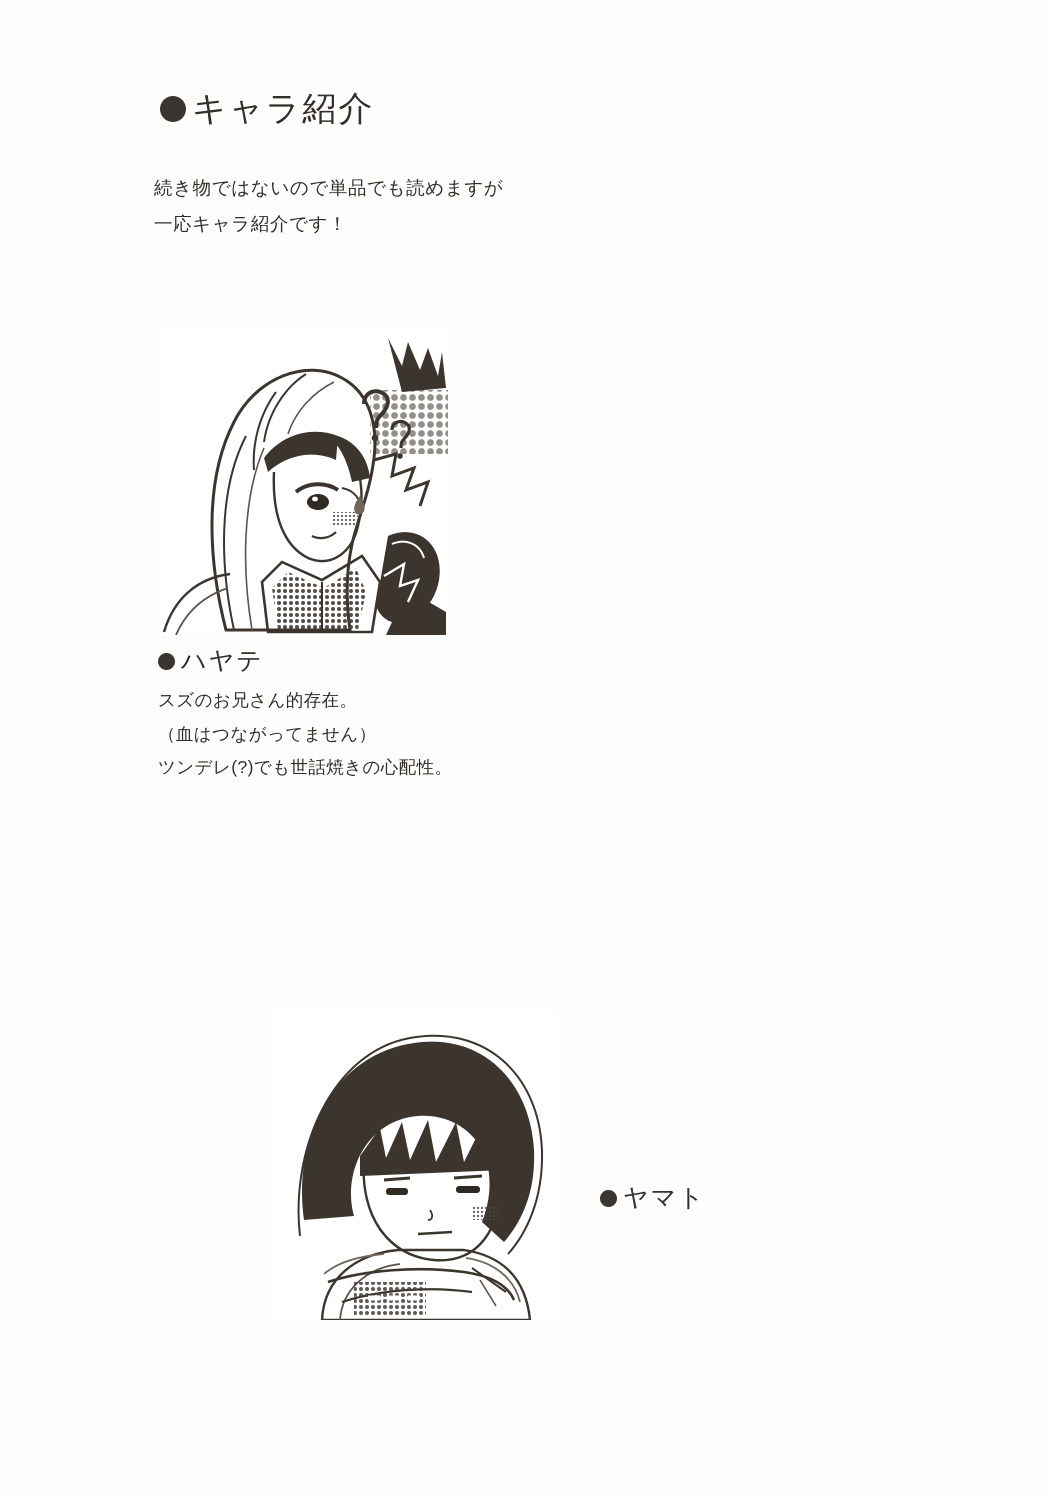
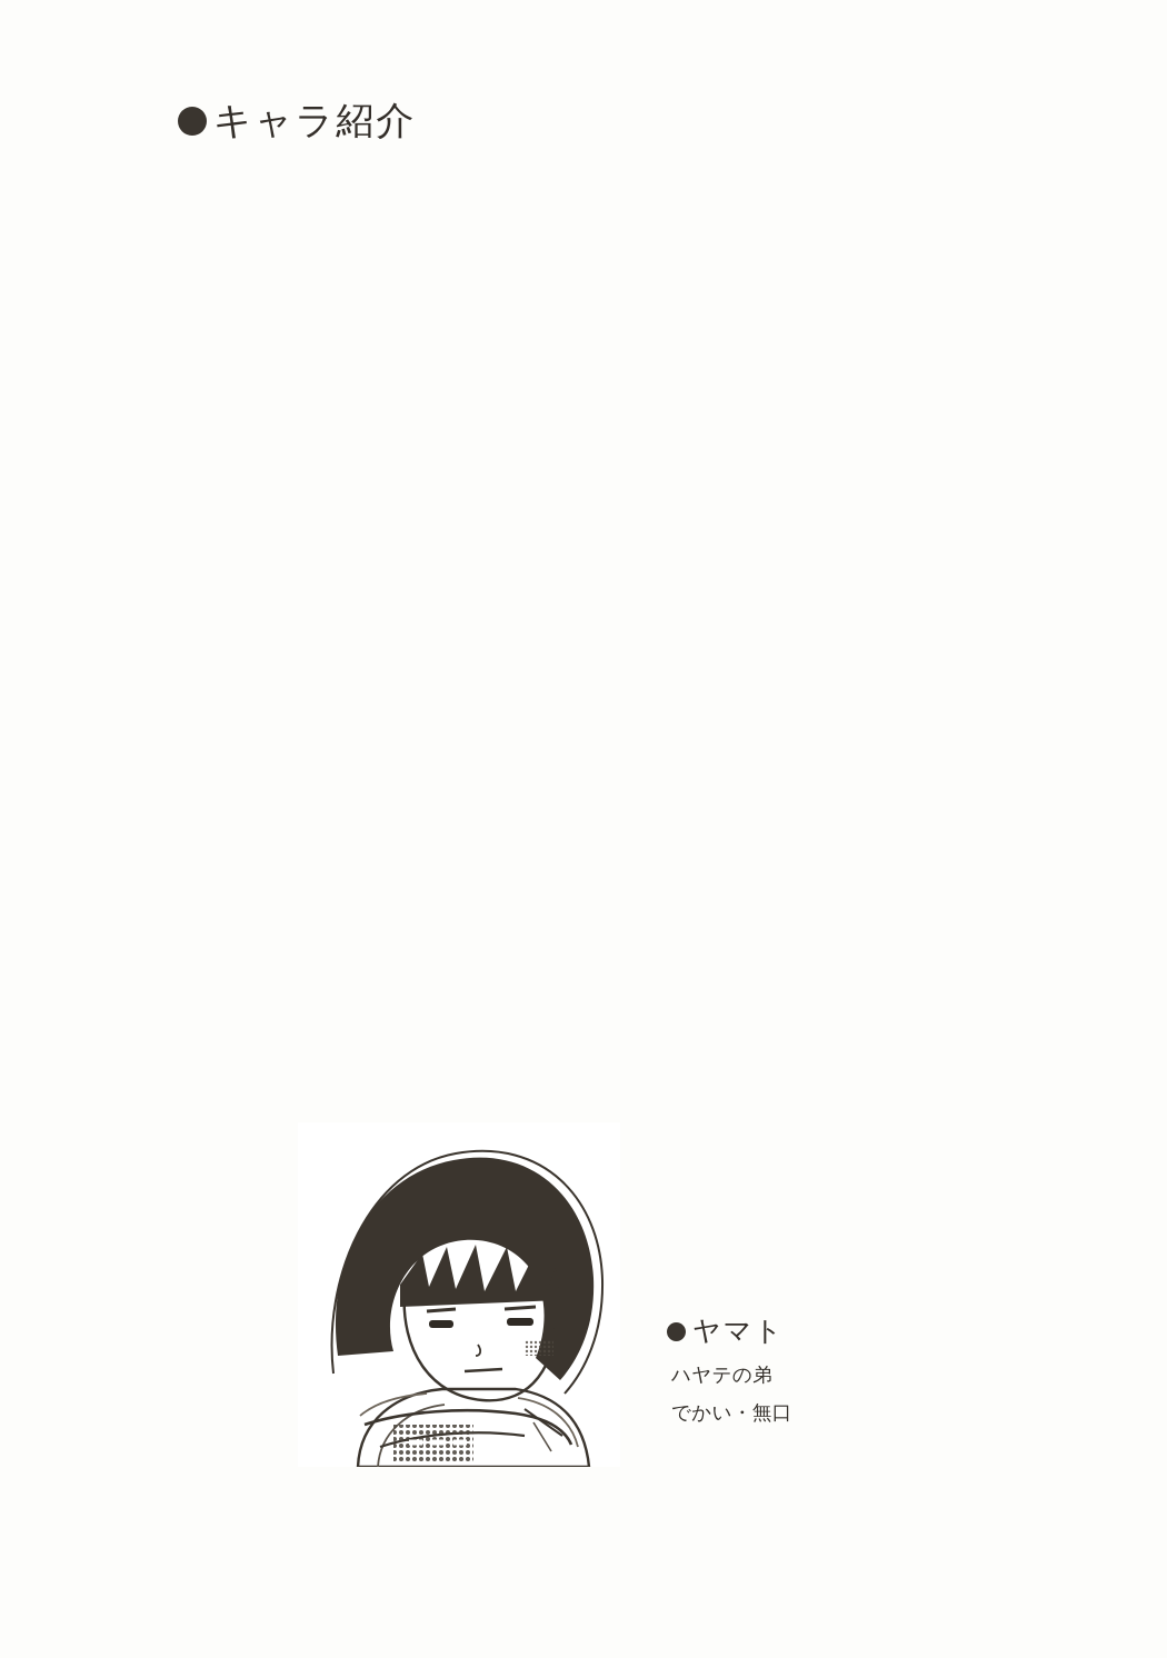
  キャラ紹介
- 続き物ではないので単品でも読めますが
- 一応キャラ紹介です！
- ハヤテ
- スズのお兄さん的存在。
- （血はつながってません）
- ツンデレ(?)でも世話焼きの心配性。
  ヤマト
+ ハヤテの弟
+ でかい・無口
